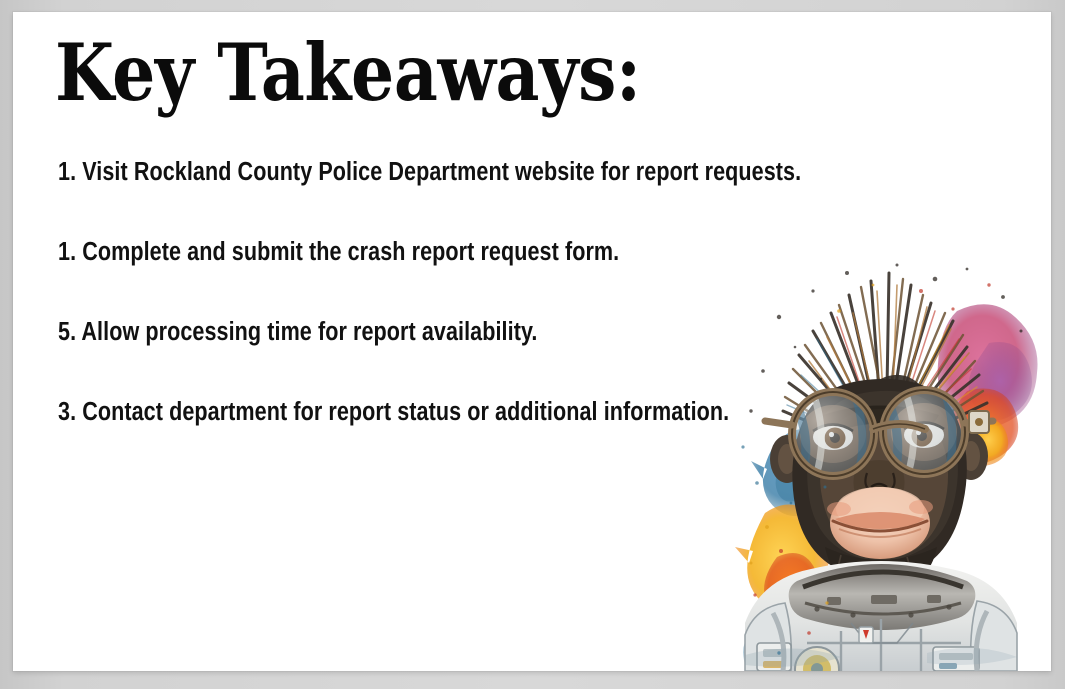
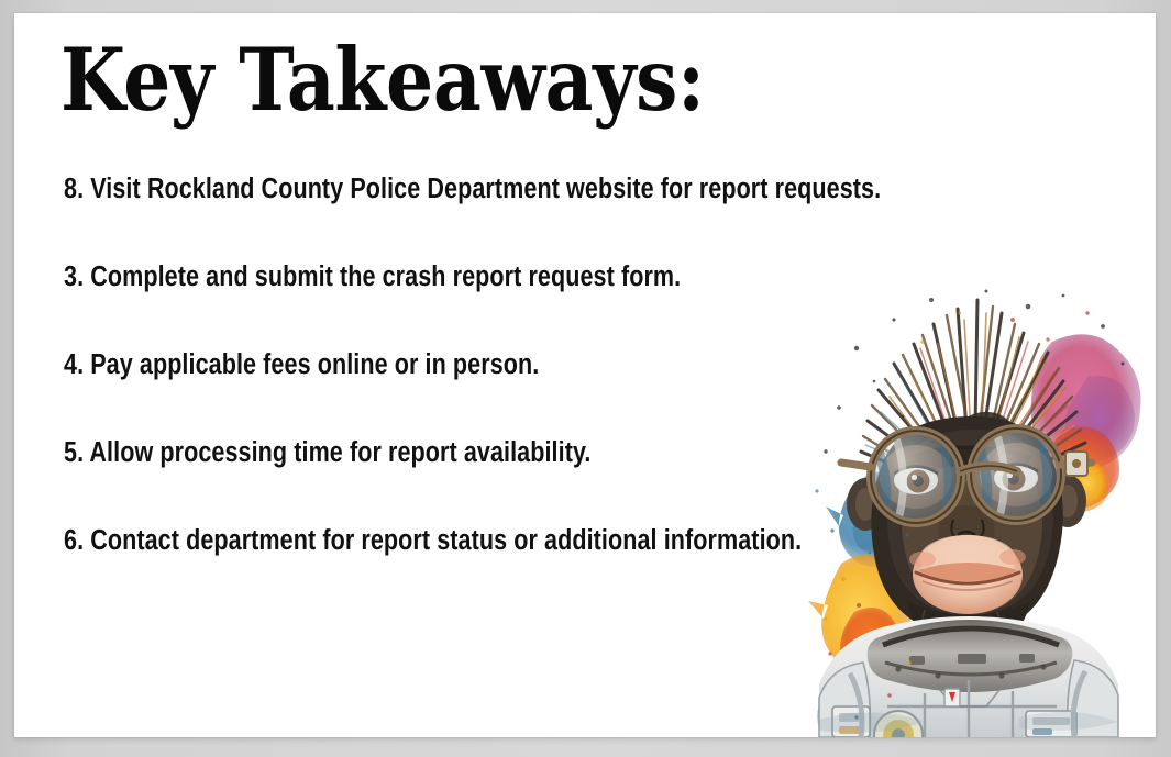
  Key Takeaways:
- 1. Visit Rockland County Police Department website for report requests.
+ 8. Visit Rockland County Police Department website for report requests.
- 1. Complete and submit the crash report request form.
+ 3. Complete and submit the crash report request form.
+ 4. Pay applicable fees online or in person.
  5. Allow processing time for report availability.
- 3. Contact department for report status or additional information.
+ 6. Contact department for report status or additional information.
